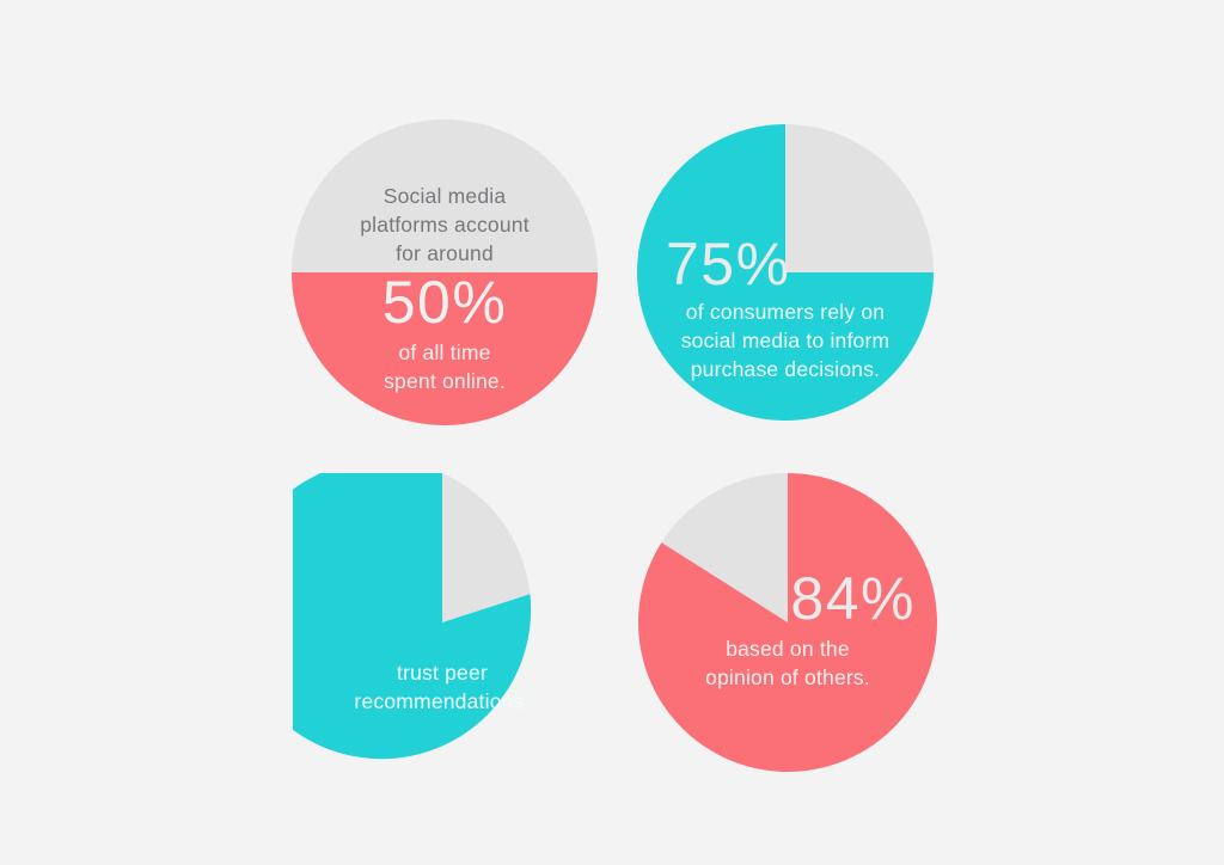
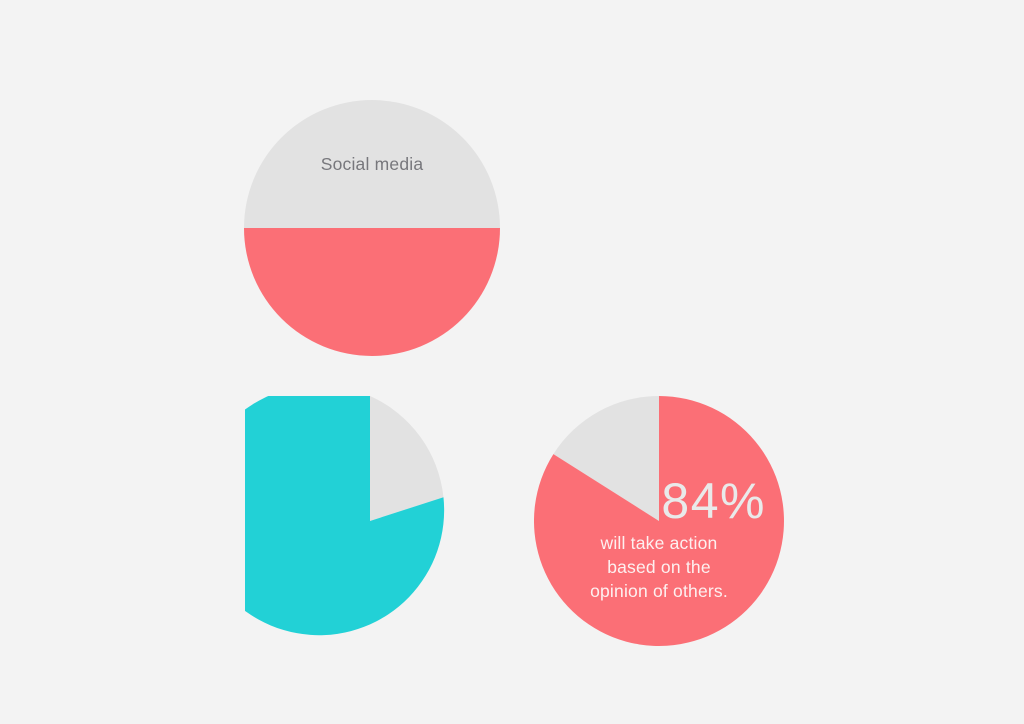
  Social media
- platforms account
- for around
- 50%
- of all time
- spent online.
- 75%
- of consumers rely on
- social media to inform
- purchase decisions.
- trust peer
- recommendations.
  84%
+ will take action
  based on the
  opinion of others.
